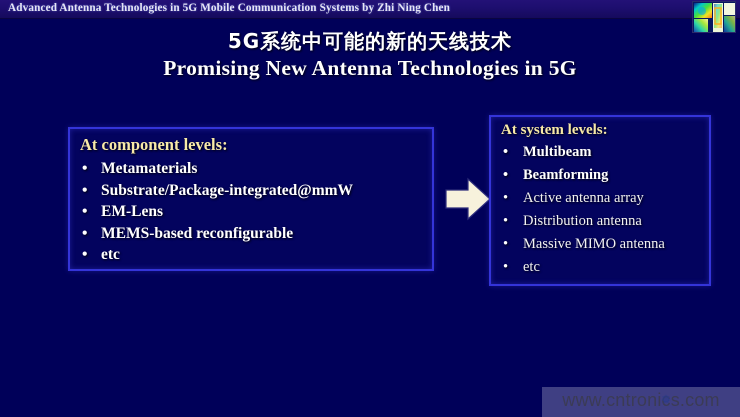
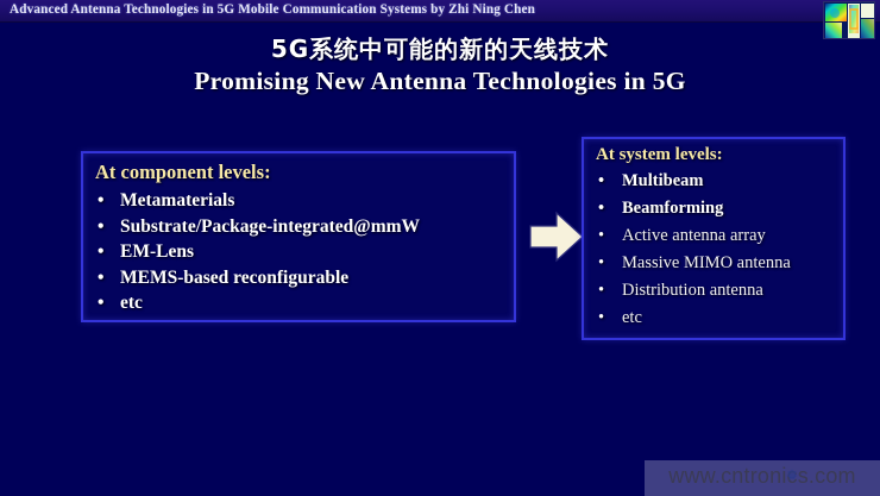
  Advanced Antenna Technologies in 5G Mobile Communication Systems by Zhi Ning Chen
  5G系统中可能的新的天线技术
  Promising New Antenna Technologies in 5G
  At component levels:
  •
  Metamaterials
  •
  Substrate/Package-integrated@mmW
  •
  EM-Lens
  •
  MEMS-based reconfigurable
  •
  etc
  At system levels:
  •
  Multibeam
  •
  Beamforming
  •
  Active antenna array
  •
- Distribution antenna
+ Massive MIMO antenna
  •
- Massive MIMO antenna
+ Distribution antenna
  •
  etc
  www.cntronics.com
